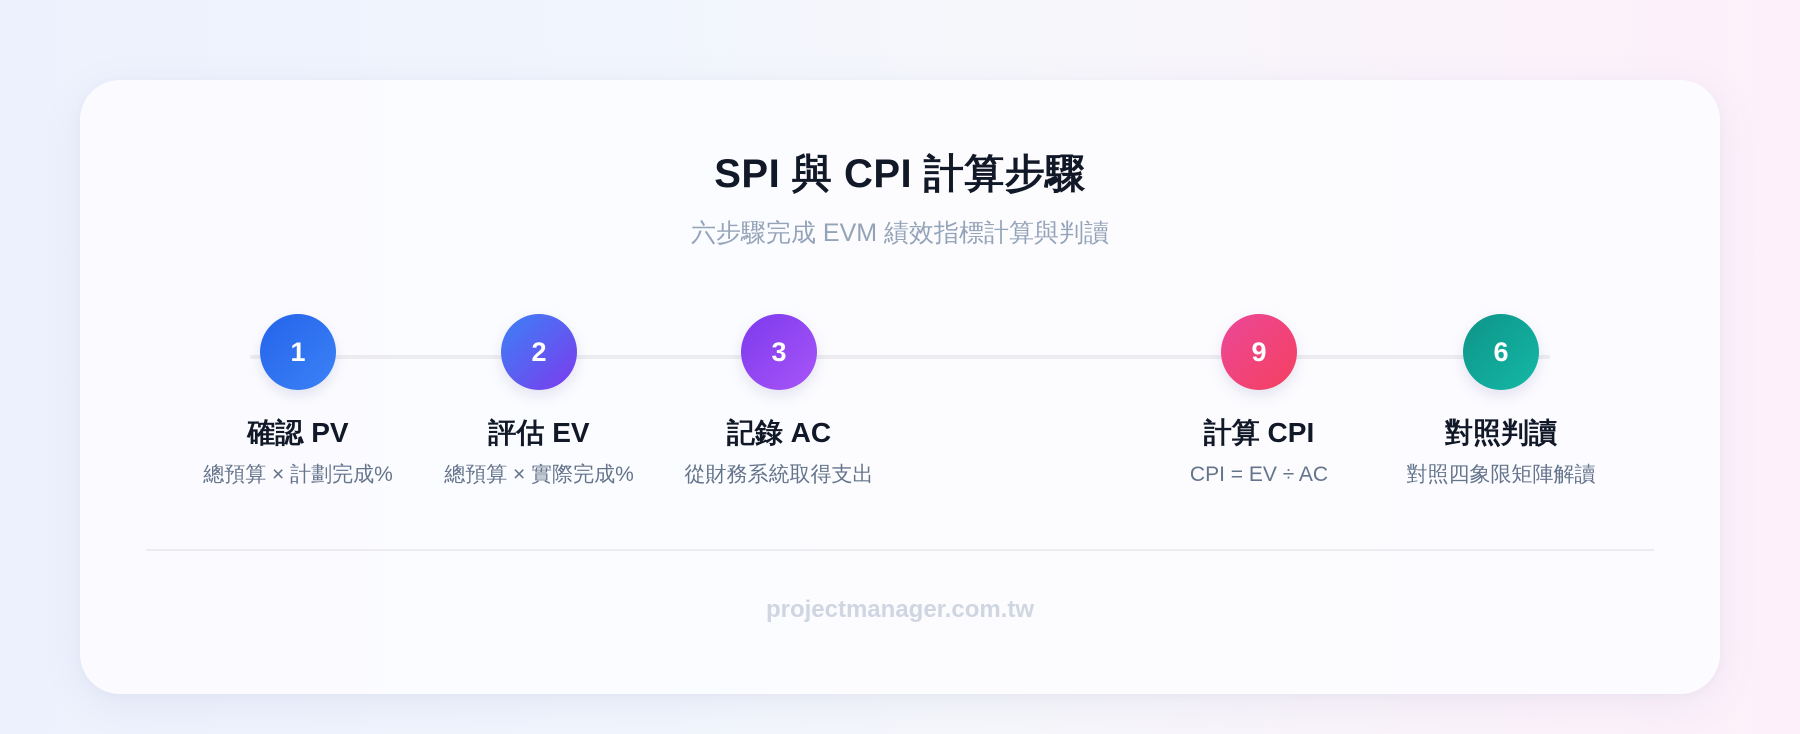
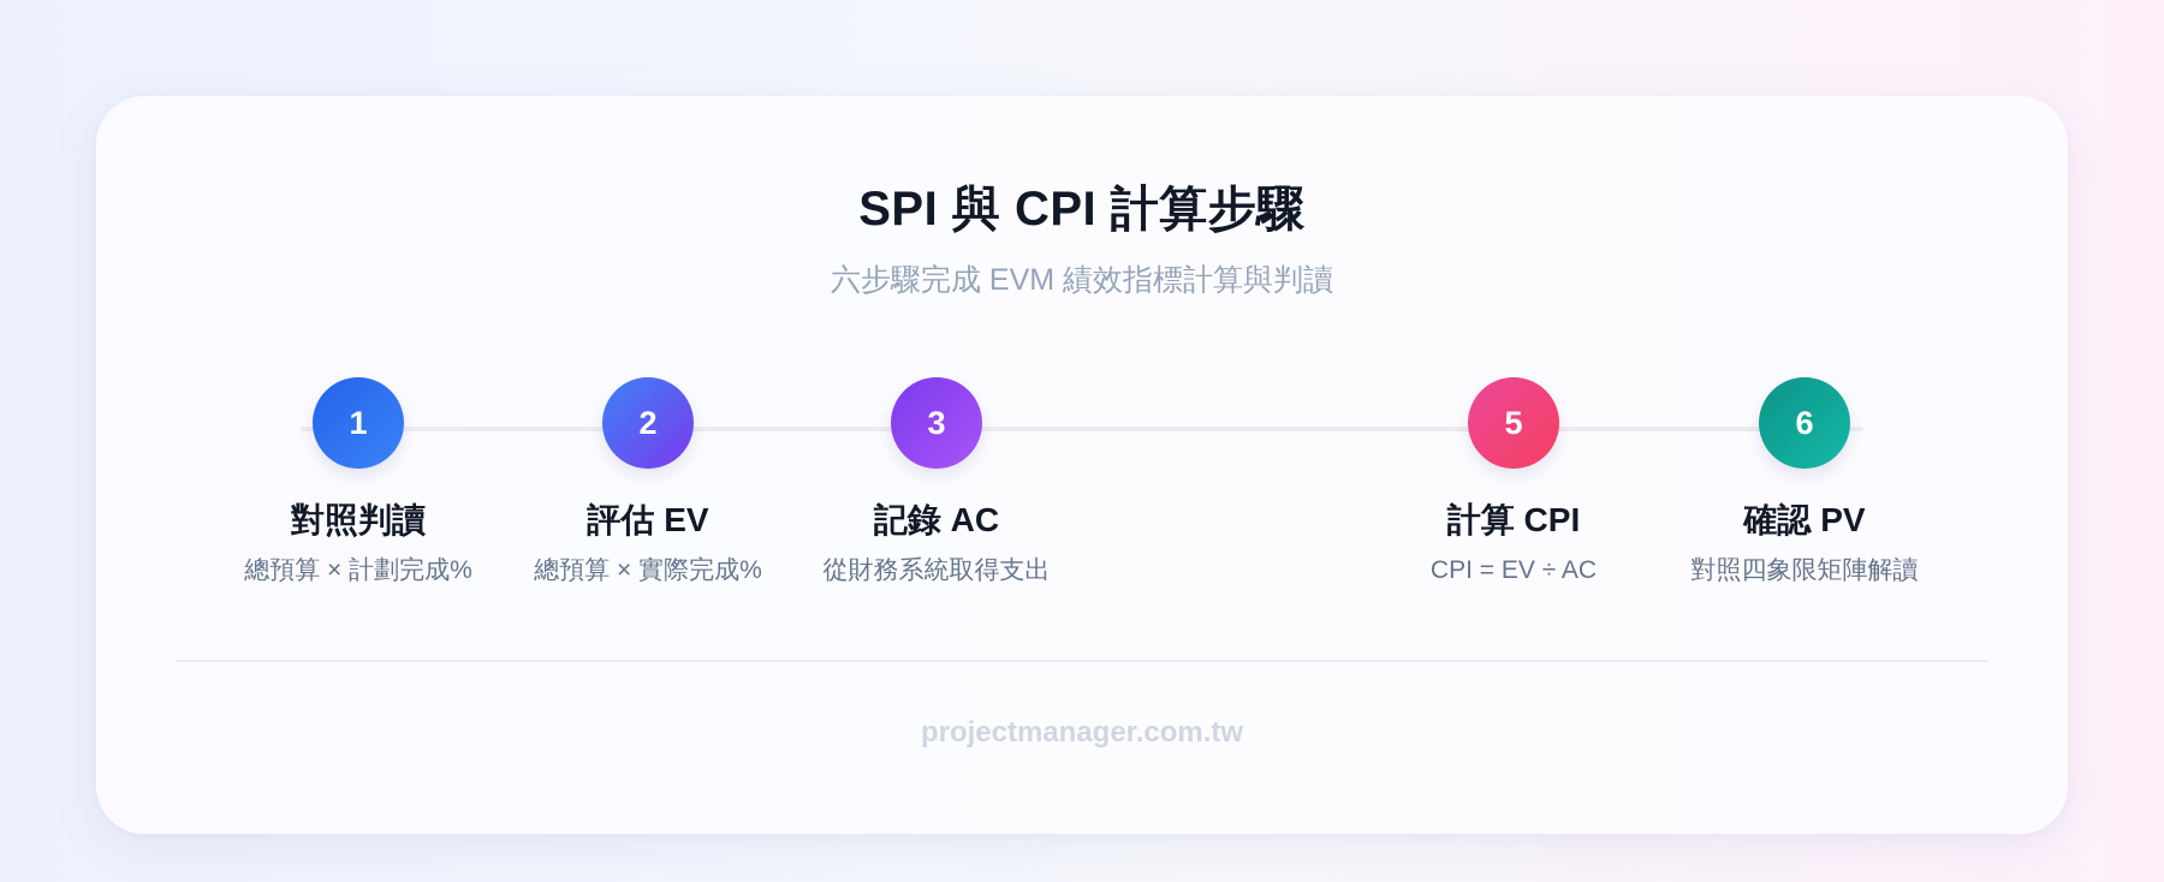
  SPI 與 CPI 計算步驟
  六步驟完成 EVM 績效指標計算與判讀
  1
- 確認 PV
+ 對照判讀
  總預算 × 計劃完成%
  2
  評估 EV
  總預算 × 實際完成%
  3
  記錄 AC
  從財務系統取得支出
- 9
+ 5
  計算 CPI
  CPI = EV ÷ AC
  6
- 對照判讀
+ 確認 PV
  對照四象限矩陣解讀
  projectmanager.com.tw
